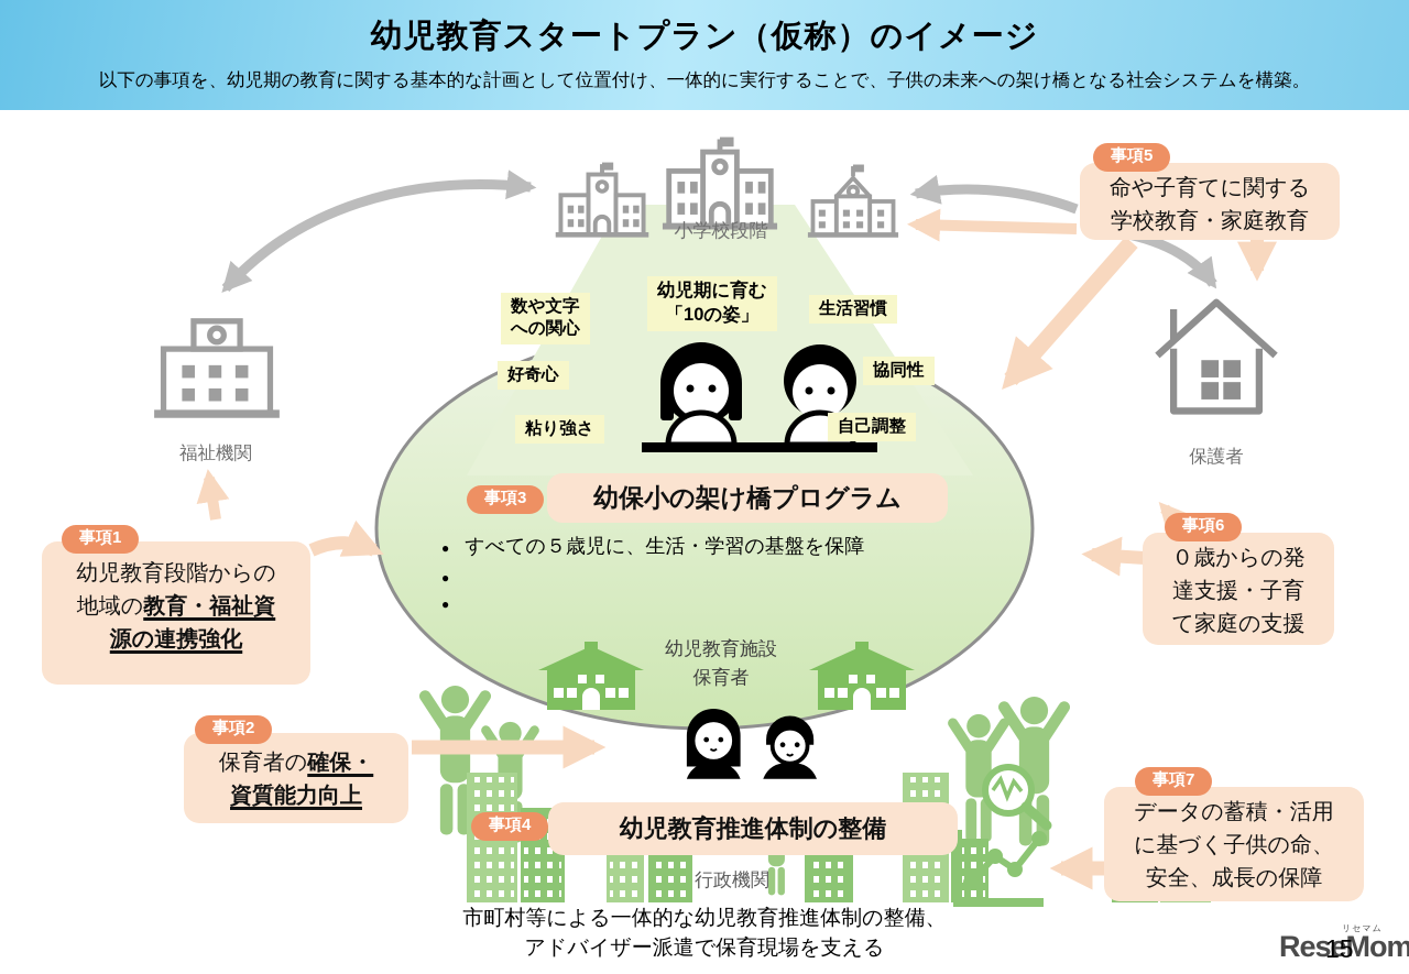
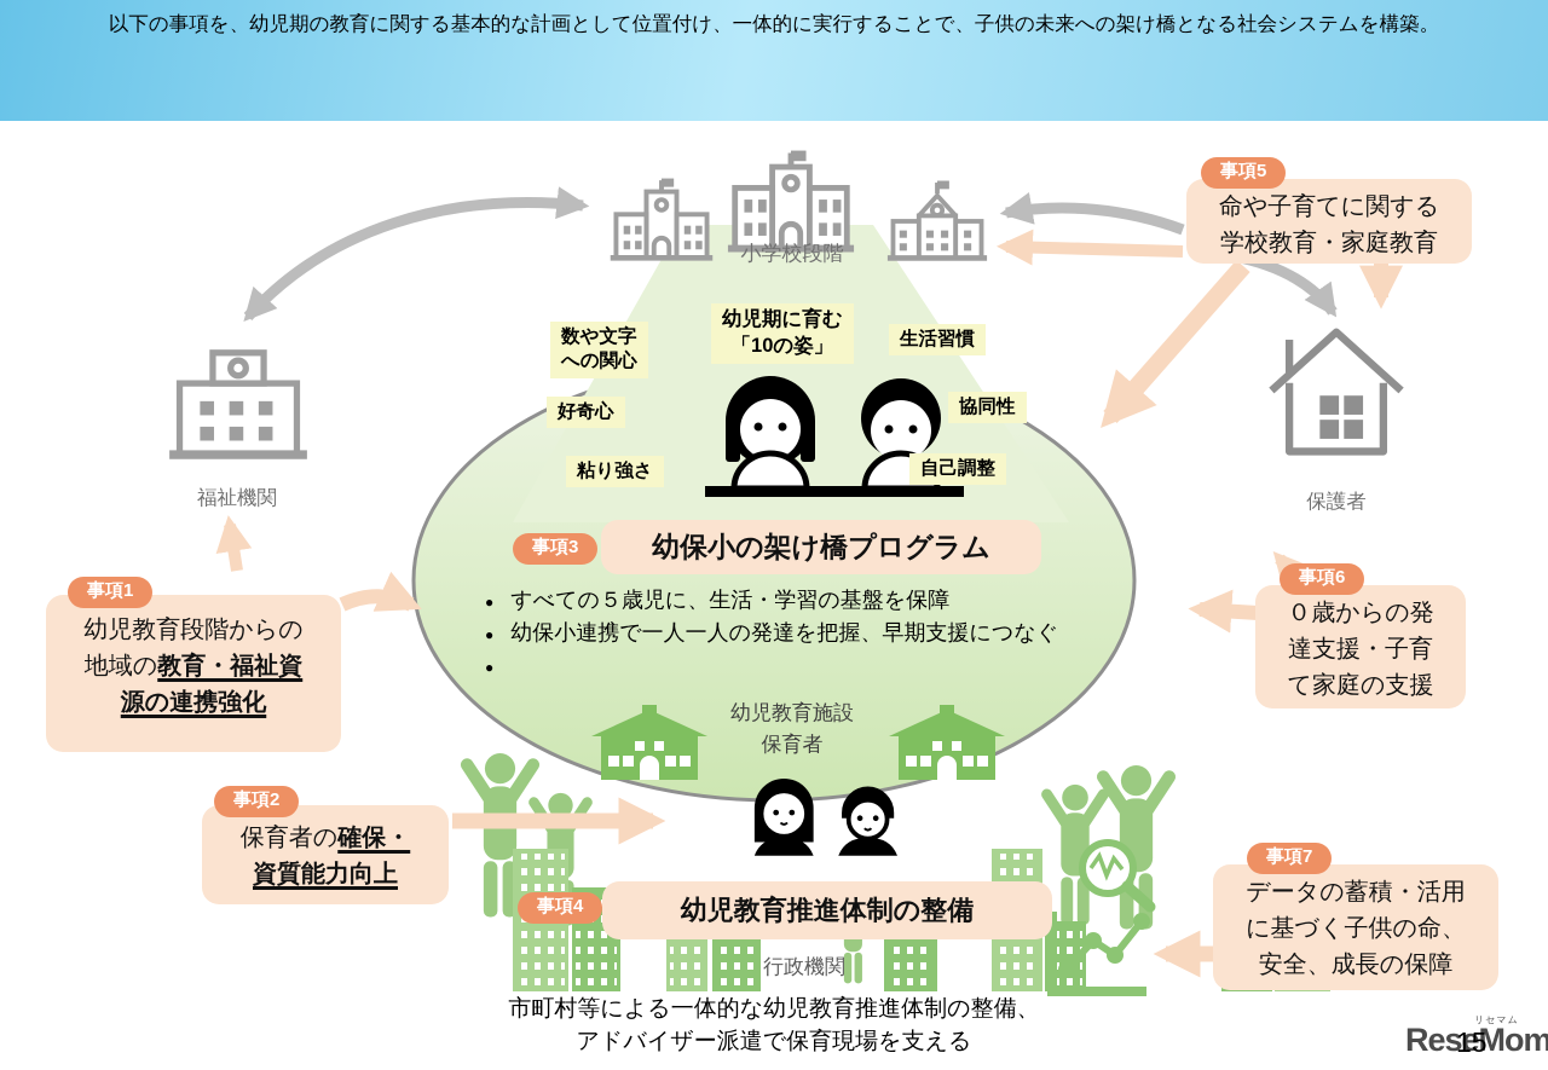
- 幼児教育スタートプラン（仮称）のイメージ
  以下の事項を、幼児期の教育に関する基本的な計画として位置付け、一体的に実行することで、子供の未来への架け橋となる社会システムを構築。
  小学校段階
  福祉機関
  保護者
  数や文字
  への関心
  幼児期に育む
  「10の姿」
  生活習慣
  好奇心
  協同性
  粘り強さ
  自己調整
  事項3
  幼保小の架け橋プログラム
  ●
  すべての５歳児に、生活・学習の基盤を保障
  ●
+ 幼保小連携で一人一人の発達を把握、早期支援につなぐ
  ●
  幼児教育施設
  保育者
  事項1
  幼児教育段階からの
  地域の教育・福祉資
  源の連携強化
  事項2
  保育者の確保・
  資質能力向上
  事項4
  幼児教育推進体制の整備
  行政機関
  事項5
  命や子育てに関する
  学校教育・家庭教育
  事項6
  ０歳からの発
  達支援・子育
  て家庭の支援
  事項7
  データの蓄積・活用
  に基づく子供の命、
  安全、成長の保障
  市町村等による一体的な幼児教育推進体制の整備、
  アドバイザー派遣で保育現場を支える
  リセマム
  ReseMom
  15
